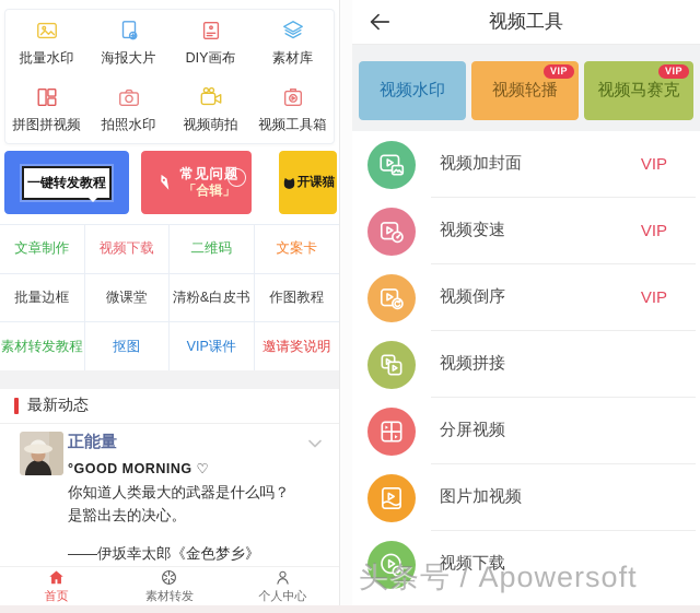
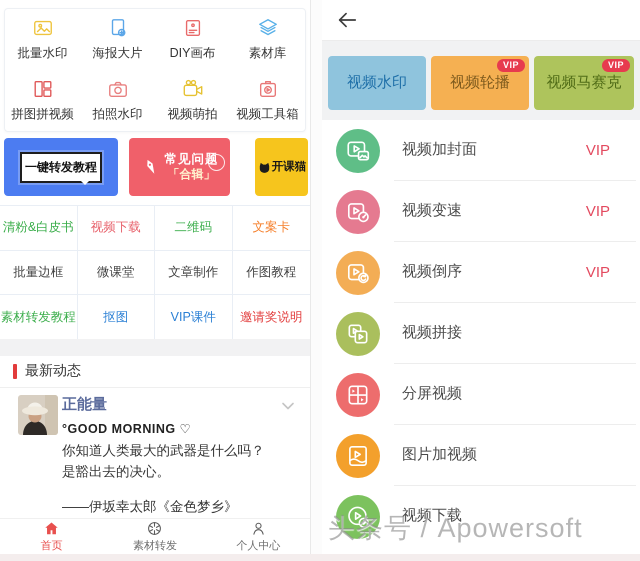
  批量水印
  海报大片
  DIY画布
  素材库
  拼图拼视频
  拍照水印
  视频萌拍
  视频工具箱
  一键转发教程
  常见问题
  「合辑」
  开课猫
- 文章制作
+ 清粉&白皮书
  视频下载
  二维码
  文案卡
  批量边框
  微课堂
- 清粉&白皮书
+ 文章制作
  作图教程
  素材转发教程
  抠图
  VIP课件
  邀请奖说明
  最新动态
  正能量
  °GOOD MORNING ♡
  你知道人类最大的武器是什么吗？
  是豁出去的决心。
  ——伊坂幸太郎《金色梦乡》
  首页
  素材转发
  个人中心
- 视频工具
  视频水印
  视频轮播
  VIP
  视频马赛克
  VIP
  视频加封面
  VIP
  视频变速
  VIP
  视频倒序
  VIP
  视频拼接
  分屏视频
  图片加视频
  视频下载
  头条号 / Apowersoft
